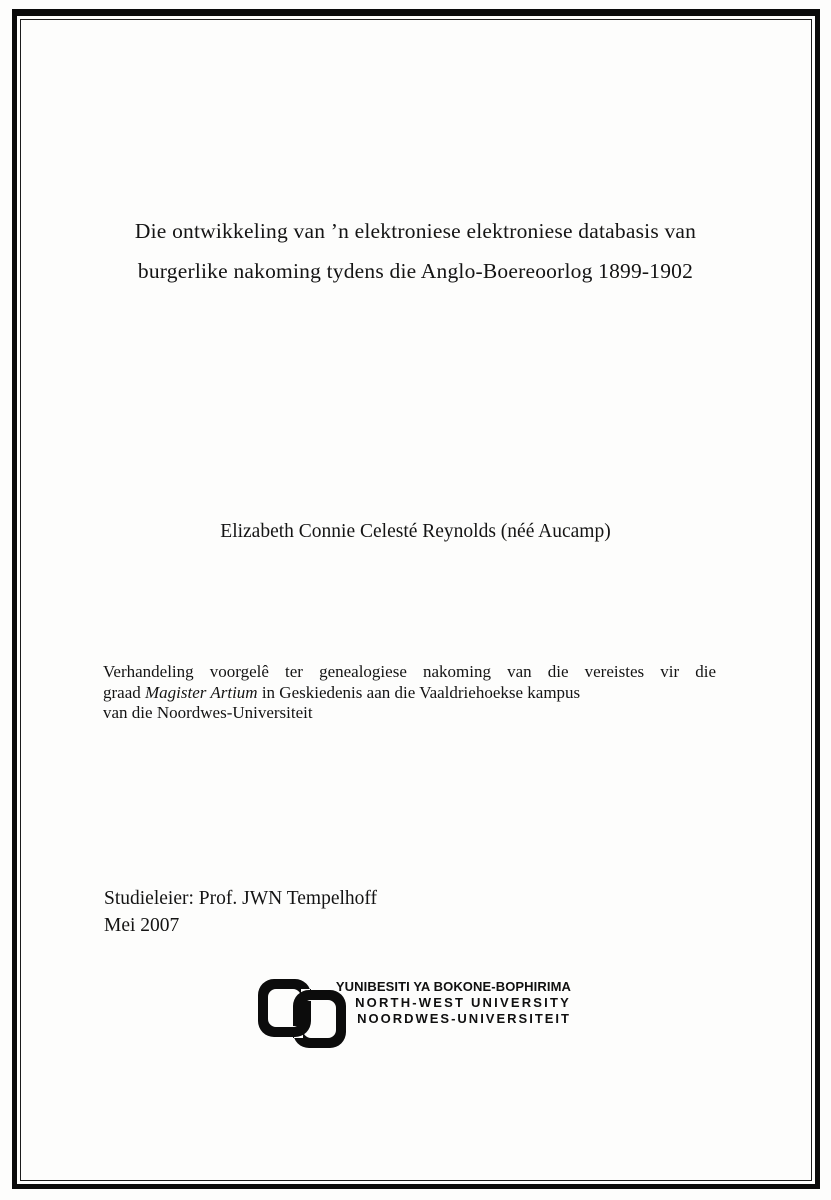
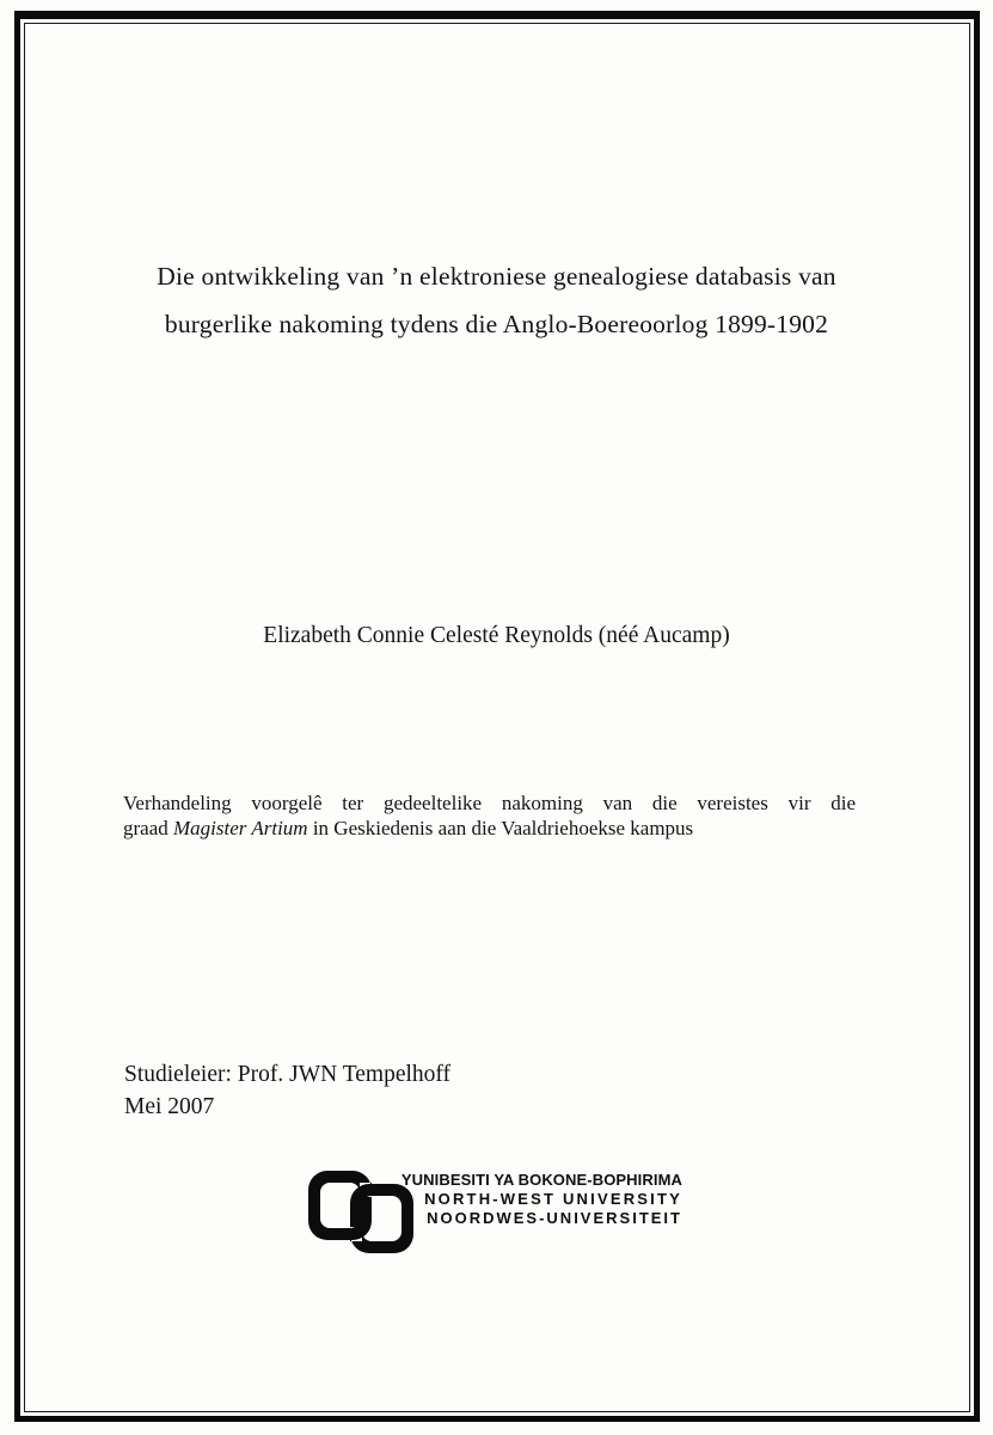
- Die ontwikkeling van ’n elektroniese elektroniese databasis van
+ Die ontwikkeling van ’n elektroniese genealogiese databasis van
  burgerlike nakoming tydens die Anglo-Boereoorlog 1899-1902
  Elizabeth Connie Celesté Reynolds (néé Aucamp)
- Verhandeling voorgelê ter genealogiese nakoming van die vereistes vir die
+ Verhandeling voorgelê ter gedeeltelike nakoming van die vereistes vir die
  graad Magister Artium in Geskiedenis aan die Vaaldriehoekse kampus
- van die Noordwes-Universiteit
  Studieleier: Prof. JWN Tempelhoff
  Mei 2007
  YUNIBESITI YA BOKONE-BOPHIRIMA
  NORTH-WEST UNIVERSITY
  NOORDWES-UNIVERSITEIT
